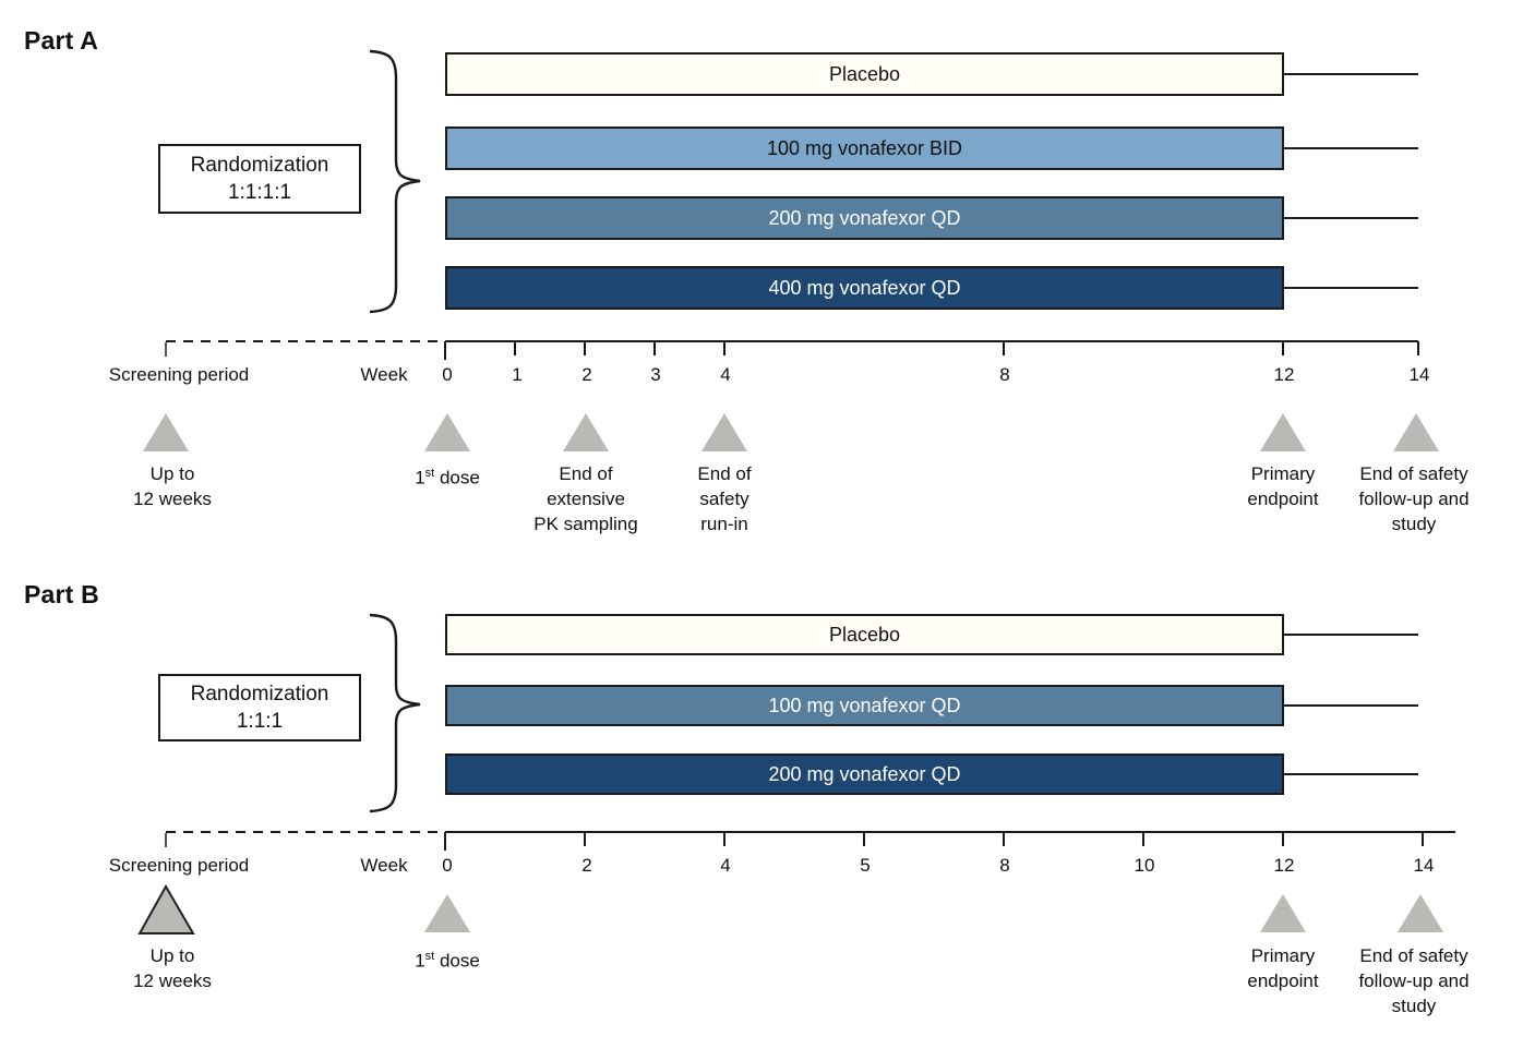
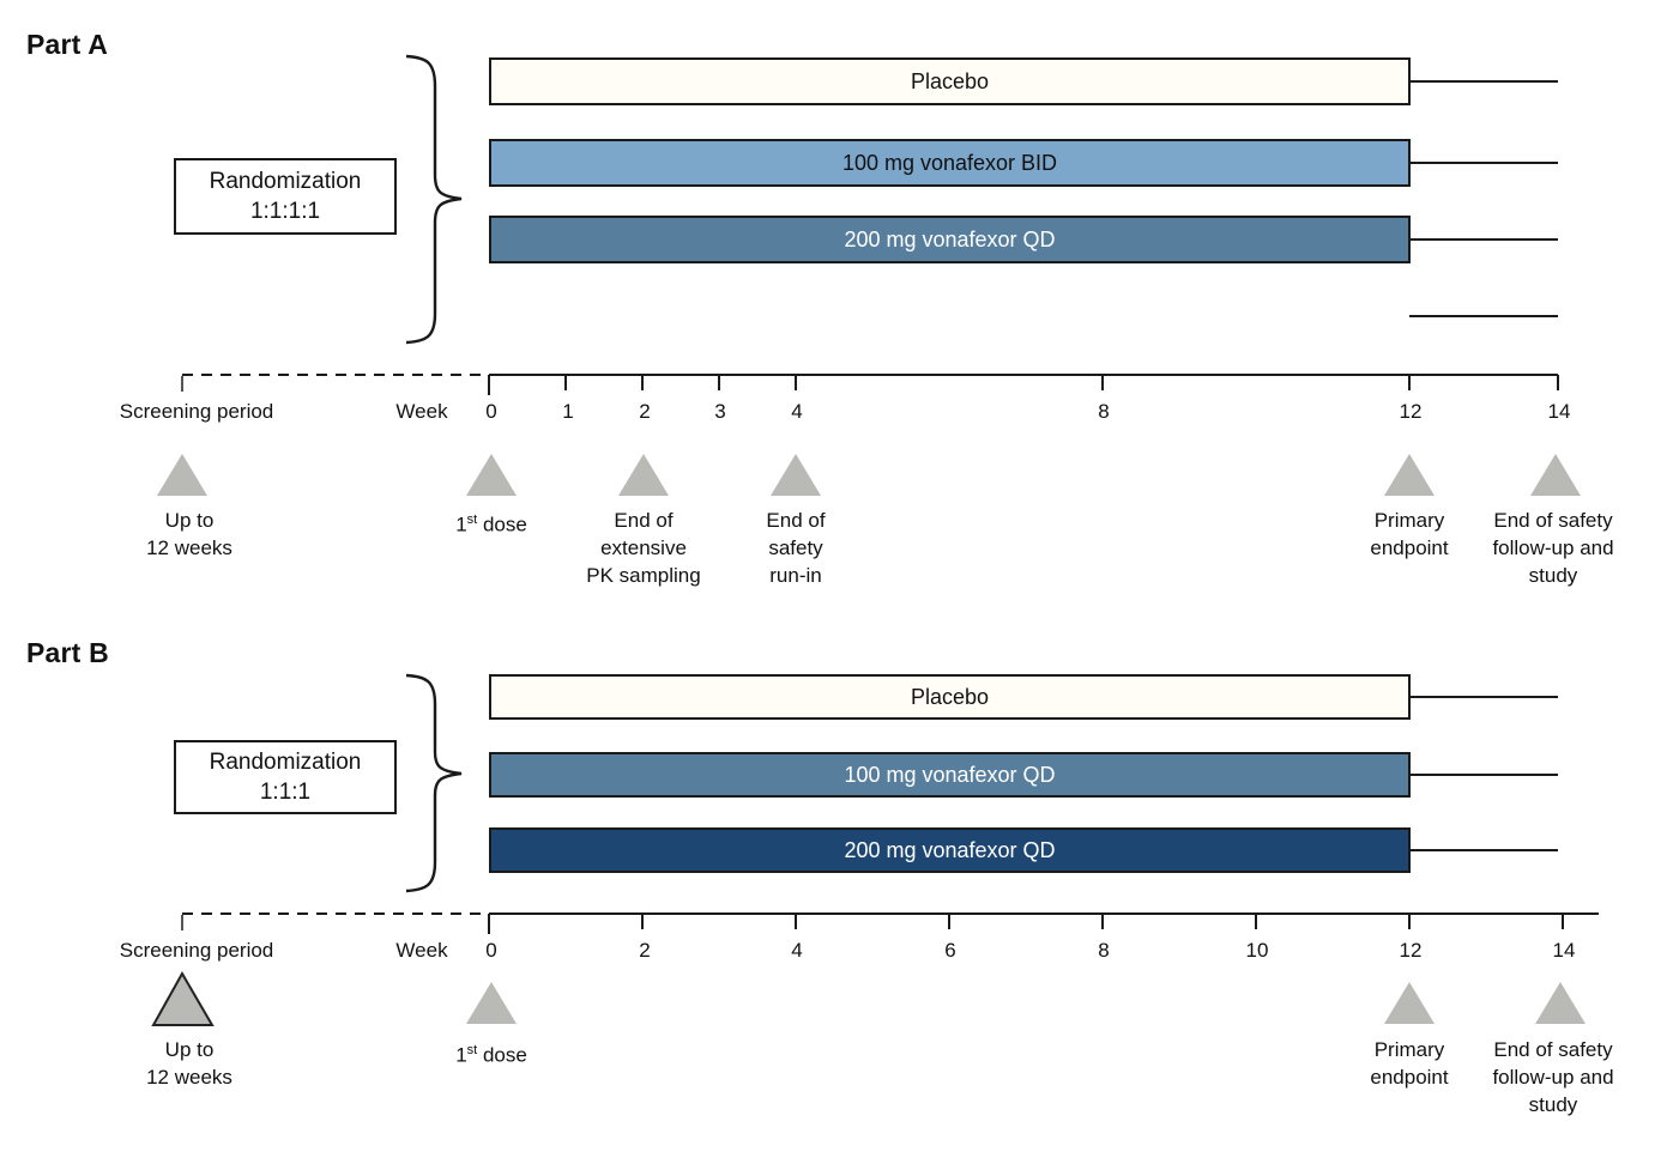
  Part A
  Randomization
  1:1:1:1
  Placebo
  100 mg vonafexor BID
  200 mg vonafexor QD
- 400 mg vonafexor QD
  Screening period
  Week
  0
  1
  2
  3
  4
  8
  12
  14
  Up to
  12 weeks
  1st dose
  End of
  extensive
  PK sampling
  End of
  safety
  run-in
  Primary
  endpoint
  End of safety
  follow-up and
  study
  Part B
  Randomization
  1:1:1
  Placebo
  100 mg vonafexor QD
  200 mg vonafexor QD
  Screening period
  Week
  0
  2
  4
- 5
+ 6
  8
  10
  12
  14
  Up to
  12 weeks
  1st dose
  Primary
  endpoint
  End of safety
  follow-up and
  study
